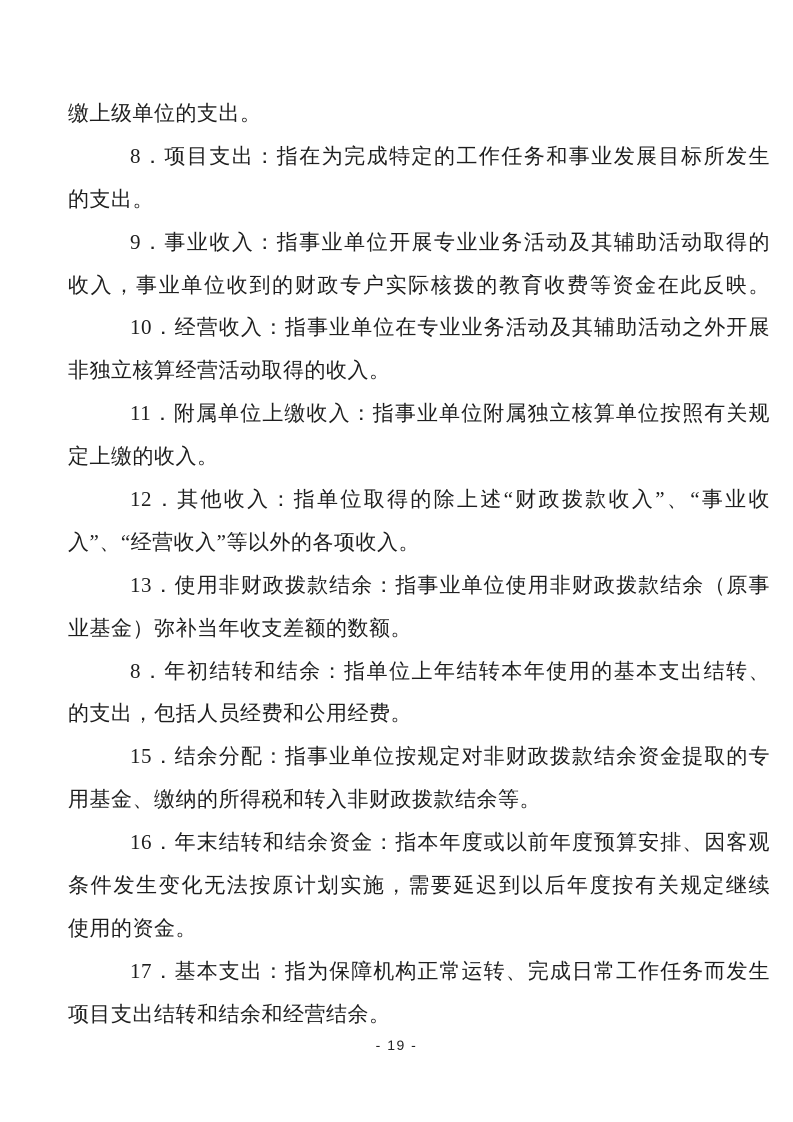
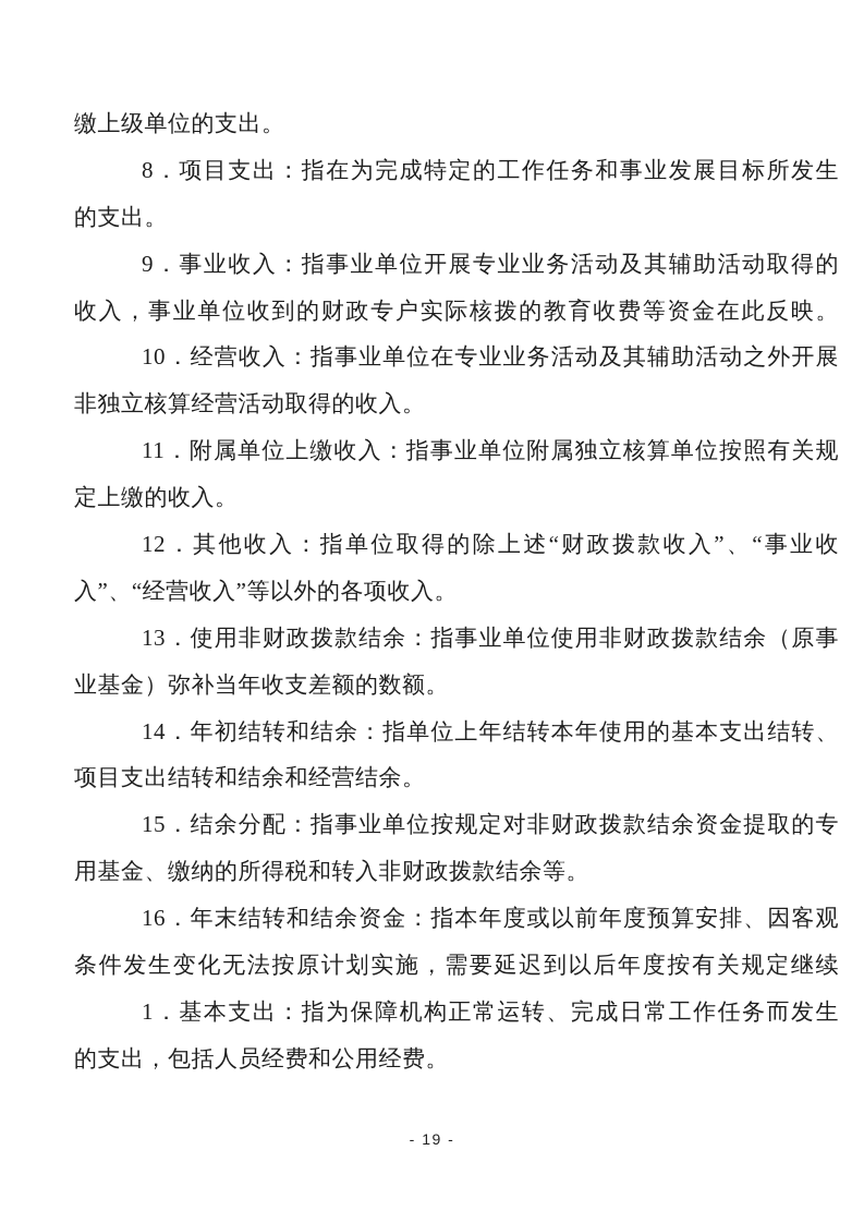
  缴上级单位的支出。
  8．项目支出：指在为完成特定的工作任务和事业发展目标所发生
  的支出。
  9．事业收入：指事业单位开展专业业务活动及其辅助活动取得的
  收入，事业单位收到的财政专户实际核拨的教育收费等资金在此反映。
  10．经营收入：指事业单位在专业业务活动及其辅助活动之外开展
  非独立核算经营活动取得的收入。
  11．附属单位上缴收入：指事业单位附属独立核算单位按照有关规
  定上缴的收入。
  12．其他收入：指单位取得的除上述“财政拨款收入”、“事业收
  入”、“经营收入”等以外的各项收入。
  13．使用非财政拨款结余：指事业单位使用非财政拨款结余（原事
  业基金）弥补当年收支差额的数额。
- 8．年初结转和结余：指单位上年结转本年使用的基本支出结转、
+ 14．年初结转和结余：指单位上年结转本年使用的基本支出结转、
- 的支出，包括人员经费和公用经费。
+ 项目支出结转和结余和经营结余。
  15．结余分配：指事业单位按规定对非财政拨款结余资金提取的专
  用基金、缴纳的所得税和转入非财政拨款结余等。
  16．年末结转和结余资金：指本年度或以前年度预算安排、因客观
  条件发生变化无法按原计划实施，需要延迟到以后年度按有关规定继续
- 使用的资金。
- 17．基本支出：指为保障机构正常运转、完成日常工作任务而发生
+ 1．基本支出：指为保障机构正常运转、完成日常工作任务而发生
- 项目支出结转和结余和经营结余。
+ 的支出，包括人员经费和公用经费。
  - 19 -
